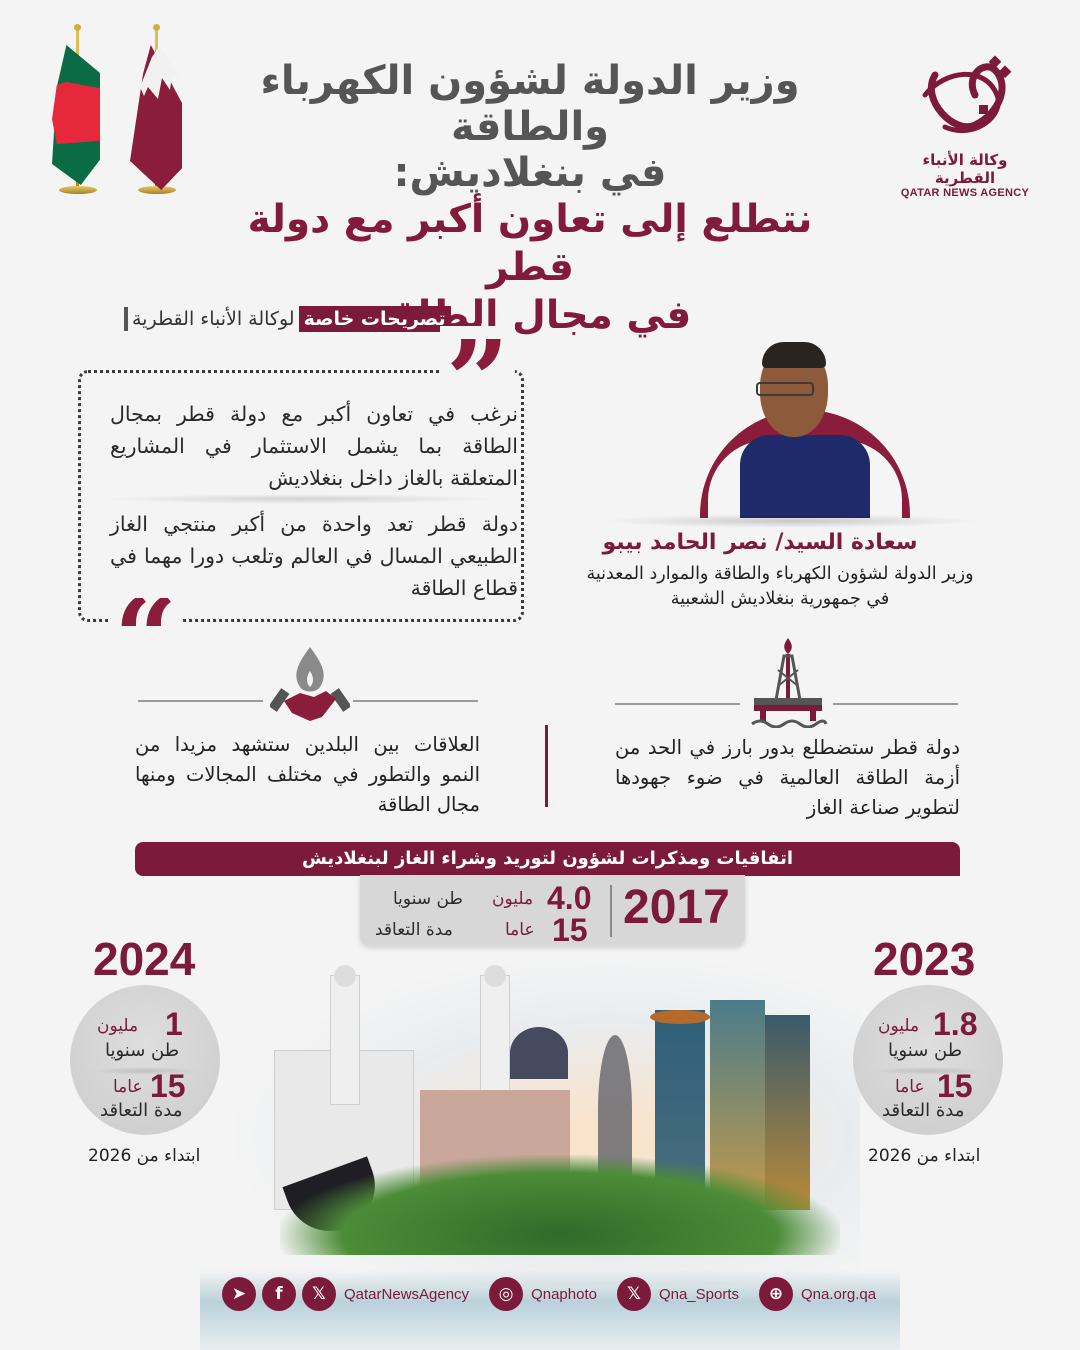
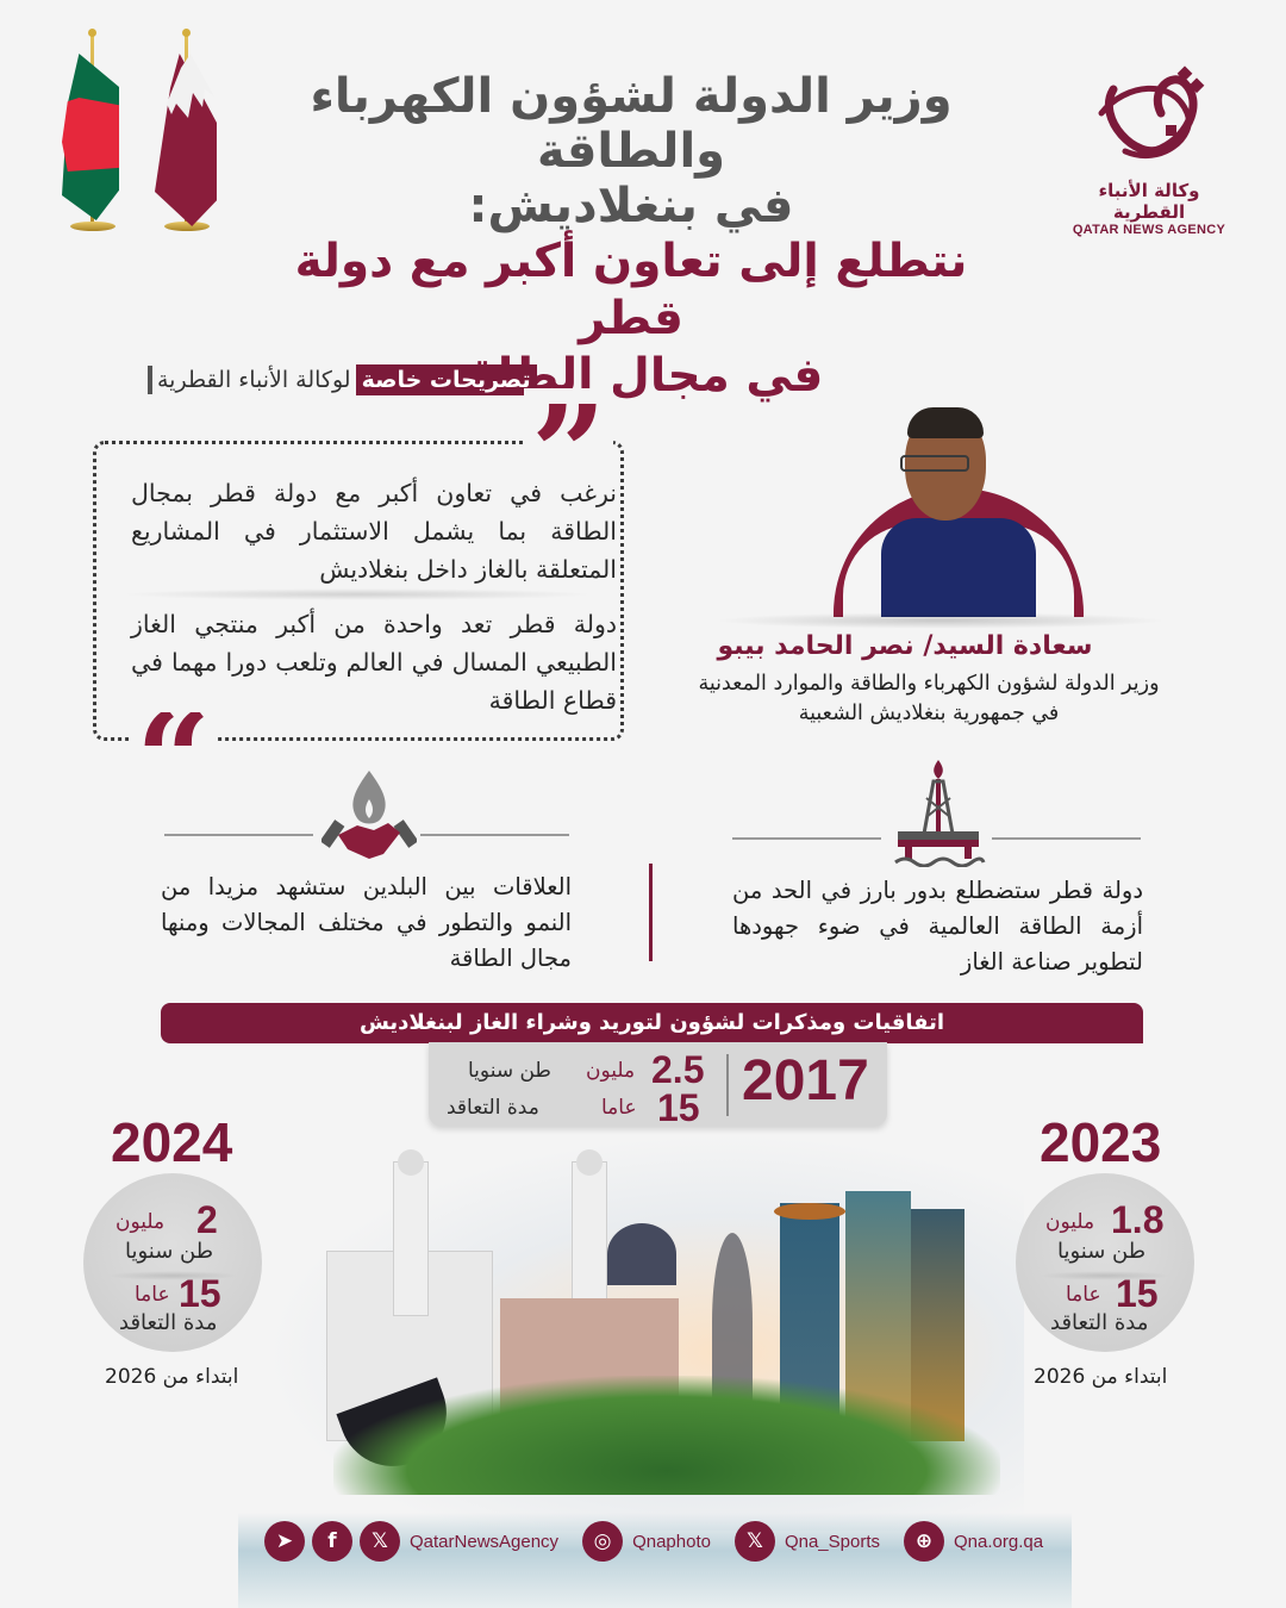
  وكالة الأنباء القطرية
  QATAR NEWS AGENCY
  وزير الدولة لشؤون الكهرباء والطاقة
  في بنغلاديش:
  نتطلع إلى تعاون أكبر مع دولة قطر
  في مجال الط
  تصريحات خاصة
  لوكالة الأنباء القطرية
  ”
  “
  نرغب في تعاون أكبر مع دولة قطر بمجال الطاقة بما يشمل الاستثمار في المشاريع المتعلقة بالغاز داخل بنغلاديش
  دولة قطر تعد واحدة من أكبر منتجي الغاز الطبيعي المسال في العالم وتلعب دورا مهما في قطاع الطاقة
  سعادة السيد/ نصر الحامد بيبو
  وزير الدولة لشؤون الكهرباء والطاقة والموارد المعدنية في جمهورية بنغلاديش الشعبية
  دولة قطر ستضطلع بدور بارز في الحد من أزمة الطاقة العالمية في ضوء جهودها لتطوير صناعة الغاز
  العلاقات بين البلدين ستشهد مزيدا من النمو والتطور في مختلف المجالات ومنها مجال الطاقة
  اتفاقيات ومذكرات لشؤون لتوريد وشراء الغاز لبنغلاديش
  2017
- 4.0
+ 2.5
  مليون
  طن سنويا
  15
  عاما
  مدة التعاقد
  2024
- 1
+ 2
  مليون
  طن سنويا
  15
  عاما
  مدة التعاقد
  ابتداء من 2026
  2023
  1.8
  مليون
  طن سنويا
  15
  عاما
  مدة التعاقد
  ابتداء من 2026
  ➤
  f
  𝕏
  QatarNewsAgency
  ◎
  Qnaphoto
  𝕏
  Qna_Sports
  ⊕
  Qna.org.qa
